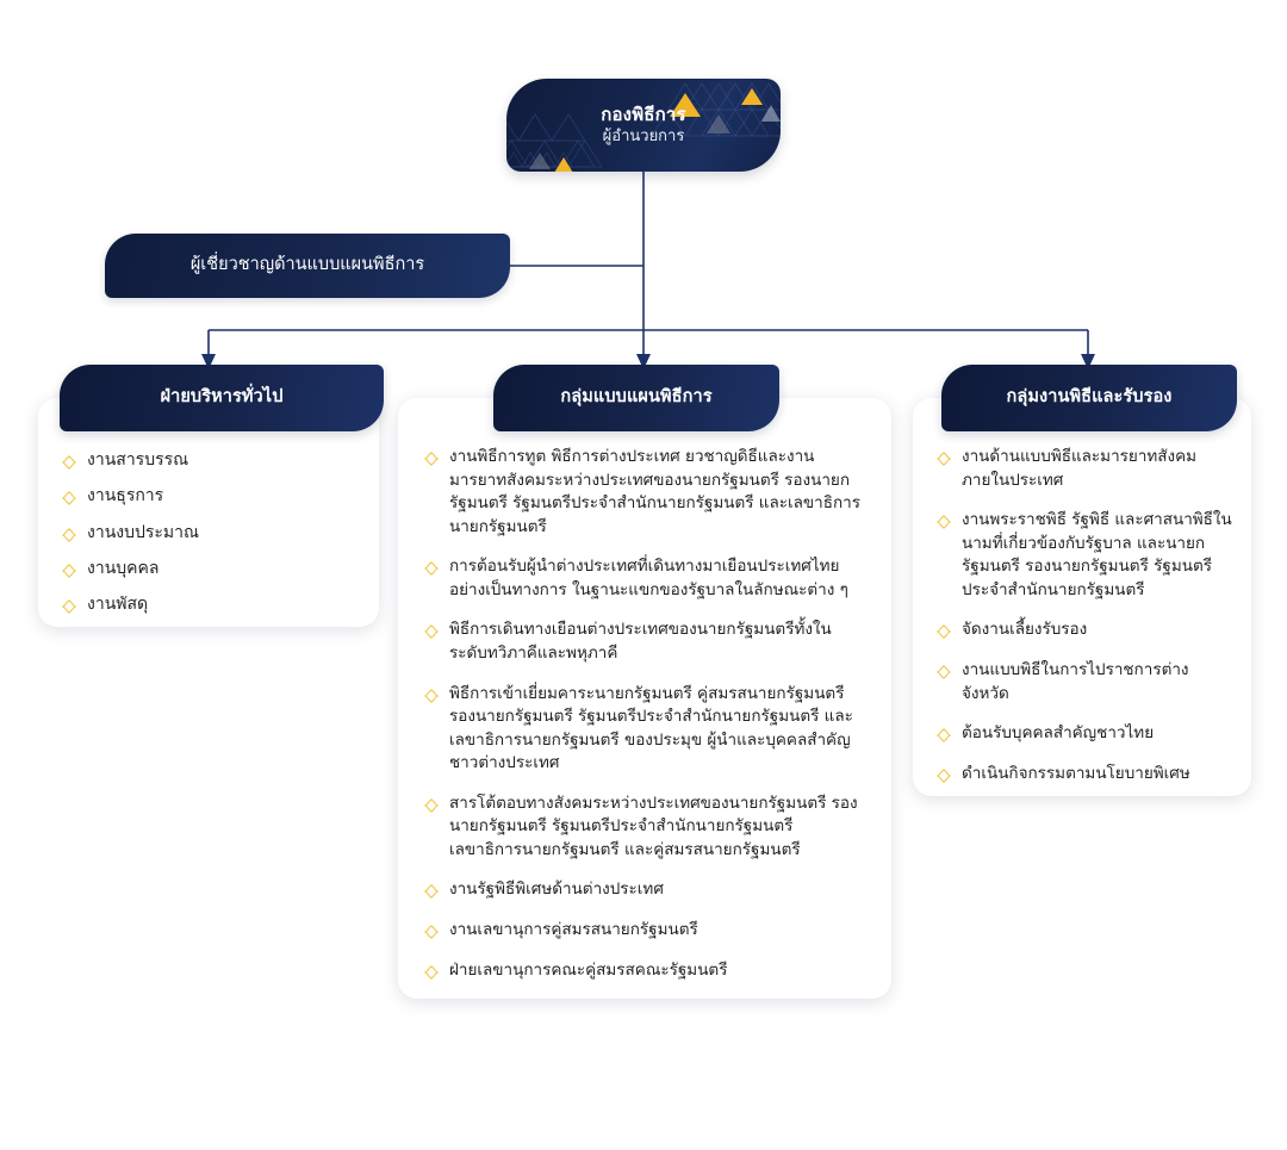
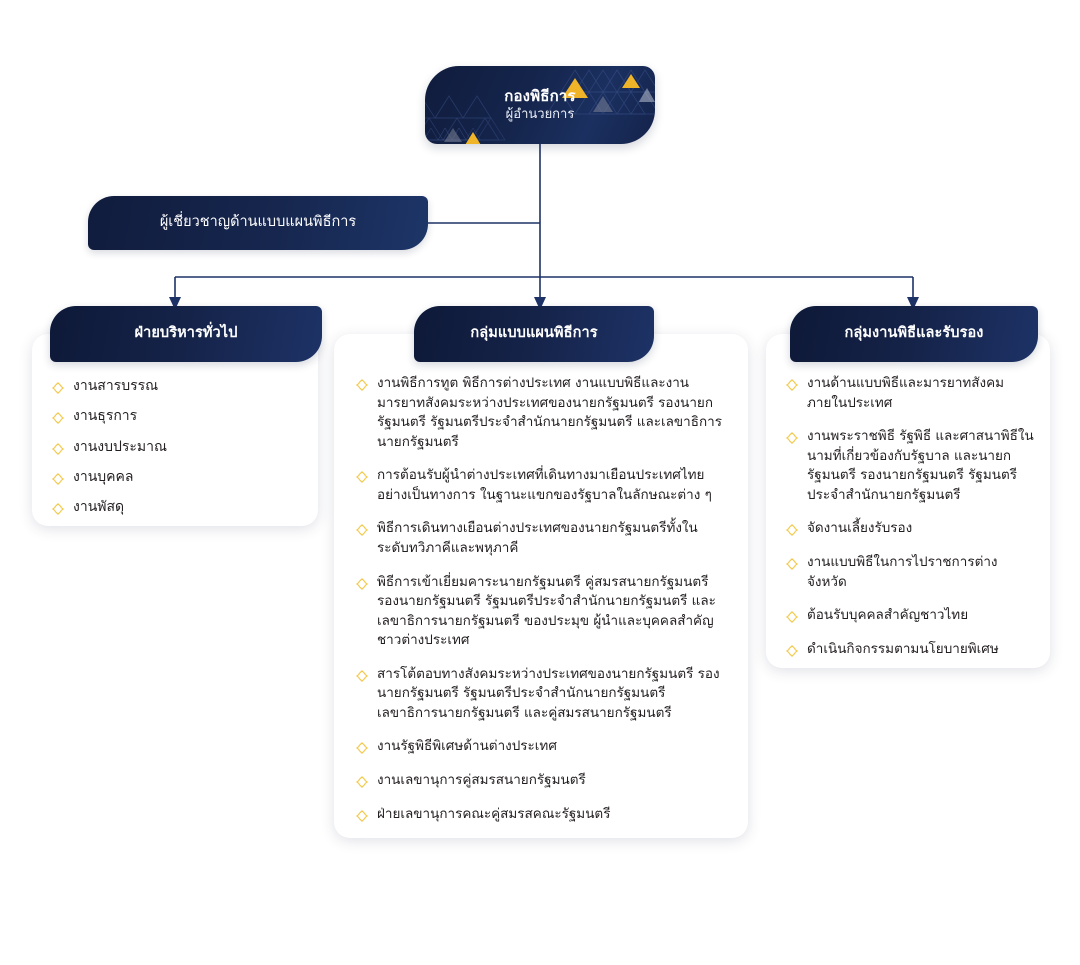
  กองพิธีการ
  ผู้อำนวยการ
  ผู้เชี่ยวชาญด้านแบบแผนพิธีการ
  ฝ่ายบริหารทั่วไป
  งานสารบรรณ
  งานธุรการ
  งานงบประมาณ
  งานบุคคล
  งานพัสดุ
  กลุ่มแบบแผนพิธีการ
- งานพิธีการทูต พิธีการต่างประเทศ ยวชาญดิธีและงานมารยาทสังคมระหว่างประเทศของนายกรัฐมนตรี รองนายกรัฐมนตรี รัฐมนตรีประจำสำนักนายกรัฐมนตรี และเลขาธิการนายกรัฐมนตรี
+ งานพิธีการทูต พิธีการต่างประเทศ งานแบบพิธีและงานมารยาทสังคมระหว่างประเทศของนายกรัฐมนตรี รองนายกรัฐมนตรี รัฐมนตรีประจำสำนักนายกรัฐมนตรี และเลขาธิการนายกรัฐมนตรี
  การต้อนรับผู้นำต่างประเทศที่เดินทางมาเยือนประเทศไทยอย่างเป็นทางการ ในฐานะแขกของรัฐบาลในลักษณะต่าง ๆ
  พิธีการเดินทางเยือนต่างประเทศของนายกรัฐมนตรีทั้งในระดับทวิภาคีและพหุภาคี
  พิธีการเข้าเยี่ยมคาระนายกรัฐมนตรี คู่สมรสนายกรัฐมนตรี รองนายกรัฐมนตรี รัฐมนตรีประจำสำนักนายกรัฐมนตรี และเลขาธิการนายกรัฐมนตรี ของประมุข ผู้นำและบุคคลสำคัญชาวต่างประเทศ
  สารโต้ตอบทางสังคมระหว่างประเทศของนายกรัฐมนตรี รองนายกรัฐมนตรี รัฐมนตรีประจำสำนักนายกรัฐมนตรี เลขาธิการนายกรัฐมนตรี และคู่สมรสนายกรัฐมนตรี
  งานรัฐพิธีพิเศษด้านต่างประเทศ
  งานเลขานุการคู่สมรสนายกรัฐมนตรี
  ฝ่ายเลขานุการคณะคู่สมรสคณะรัฐมนตรี
  กลุ่มงานพิธีและรับรอง
  งานด้านแบบพิธีและมารยาทสังคมภายในประเทศ
  งานพระราชพิธี รัฐพิธี และศาสนาพิธีในนามที่เกี่ยวข้องกับรัฐบาล และนายกรัฐมนตรี รองนายกรัฐมนตรี รัฐมนตรีประจำสำนักนายกรัฐมนตรี
  จัดงานเลี้ยงรับรอง
  งานแบบพิธีในการไปราชการต่างจังหวัด
  ต้อนรับบุคคลสำคัญชาวไทย
  ดำเนินกิจกรรมตามนโยบายพิเศษ
